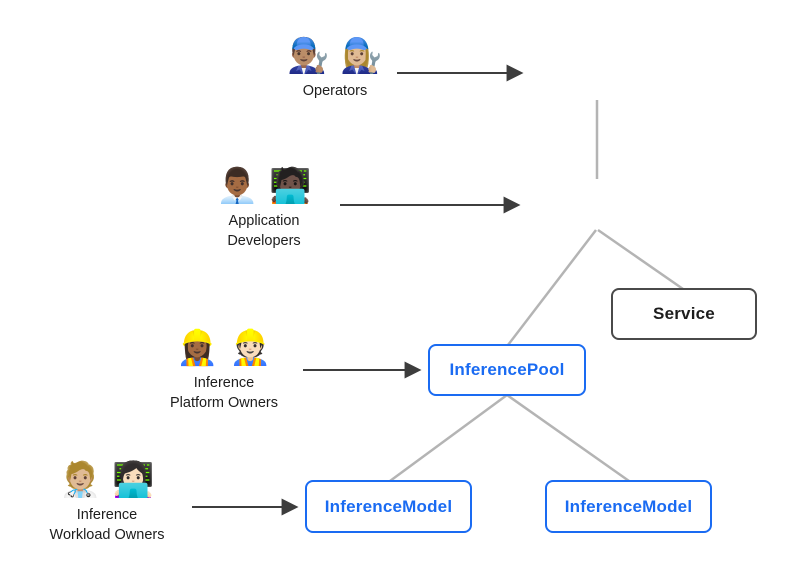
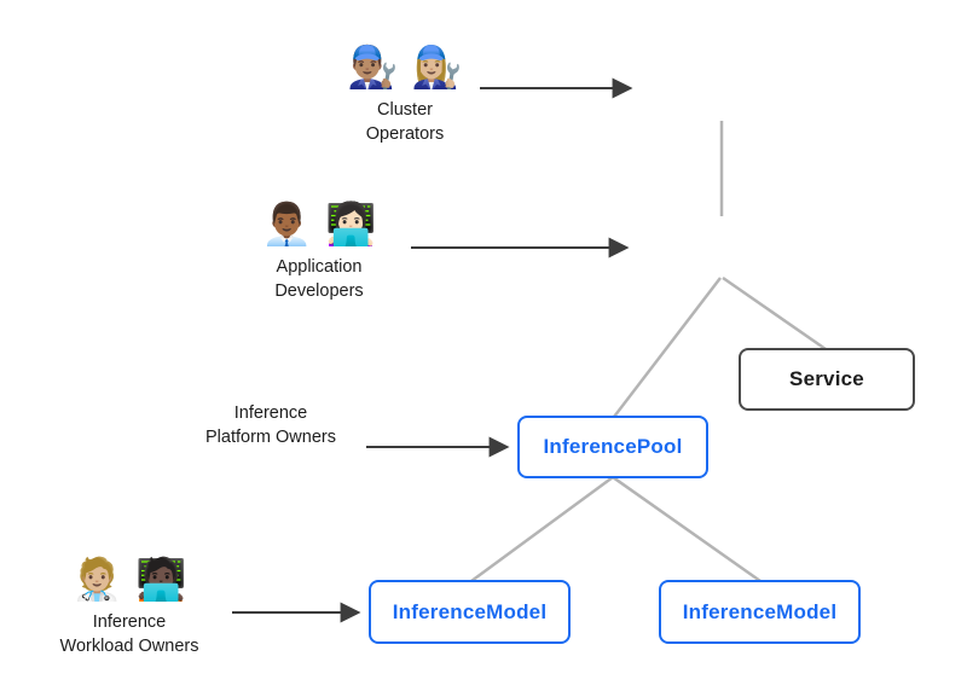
  Service
  InferencePool
  InferenceModel
  InferenceModel
  👨🏽‍🔧 👩🏼‍🔧
+ Cluster
  Operators
- 👨🏾‍💼 🧑🏿‍💻
+ 👨🏾‍💼 👩🏻‍💻
  Application
  Developers
- 👷🏾‍♀️ 👷🏻
  Inference
  Platform Owners
- 🧑🏼‍⚕️ 👩🏻‍💻
+ 🧑🏼‍⚕️ 🧑🏿‍💻
  Inference
  Workload Owners
